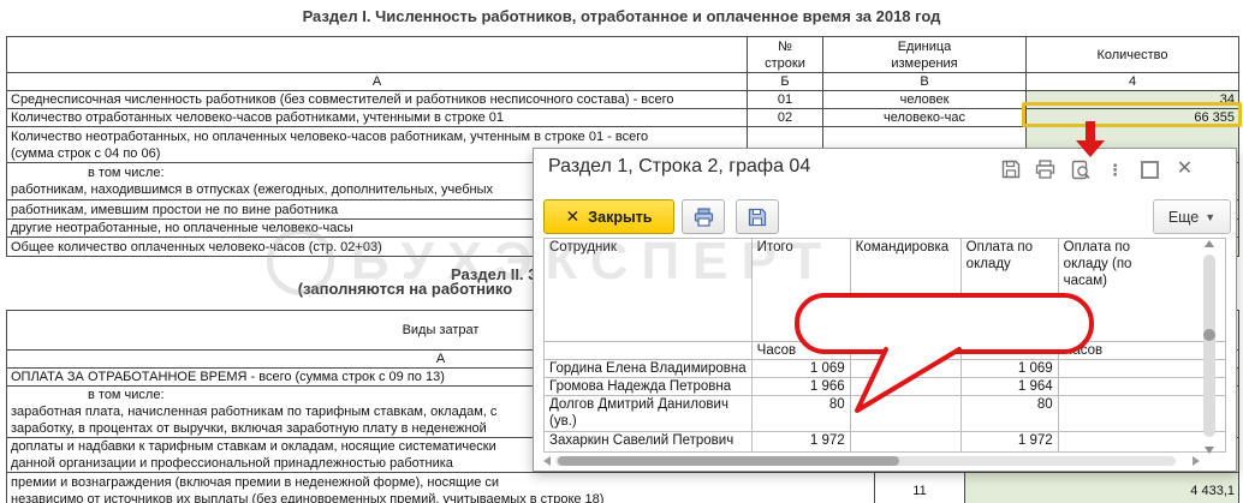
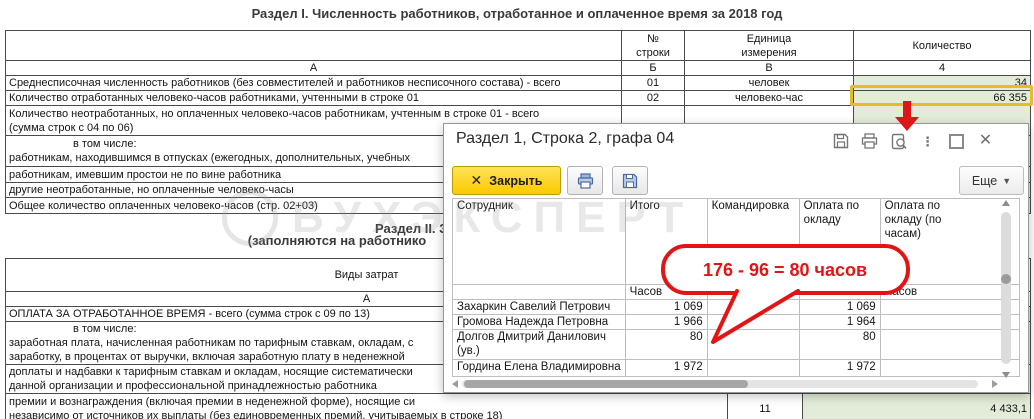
  Раздел I. Численность работников, отработанное и оплаченное время за 2018 год
  	№строки	Единицаизмерения	Количество
  А	Б	В	4
  Среднесписочная численность работников (без совместителей и работников несписочного состава) - всего	01	человек	34
  Количество отработанных человеко-часов работниками, учтенными в строке 01	02	человеко-час	66 355
  Количество неотработанных, но оплаченных человеко-часов работникам, учтенным в строке 01 - всего(сумма строк с 04 по 06)
  в том числе:работникам, находившимся в отпусках (ежегодных, дополнительных, учебных
  работникам, имевшим простои не по вине работника
  другие неотработанные, но оплаченные человеко-часы
  Общее количество оплаченных человеко-часов (стр. 02+03)
  (заполняются на работнико
  Виды затрат
  А
  ОПЛАТА ЗА ОТРАБОТАННОЕ ВРЕМЯ - всего (сумма строк с 09 по 13)
  в том числе:заработная плата, начисленная работникам по тарифным ставкам, окладам, сзаработку, в процентах от выручки, включая заработную плату в неденежной
  доплаты и надбавки к тарифным ставкам и окладам, носящие систематическиданной организации и профессиональной принадлежностью работника
  премии и вознаграждения (включая премии в неденежной форме), носящие синезависимо от источников их выплаты (без единовременных премий, учитываемых в строке 18)	11	4 433,1
  Раздел 1, Строка 2, графа 04
  ⋮
  ✕
  ✕
  Закрыть
  Еще
  ▼
  Сотрудник	Итого	Командировка	Оплата по окладу	Оплата по окладу (по часам)
- Гордина Елена Владимировна	1 069		1 069
+ Захаркин Савелий Петрович	1 069		1 069
  Громова Надежда Петровна	1 966		1 964
  Долгов Дмитрий Данилович(ув.)	80		80
- Захаркин Савелий Петрович	1 972		1 972
+ Гордина Елена Владимировна	1 972		1 972
+ 176 - 96 = 80 часов
  БУХЭКСПЕРТ
